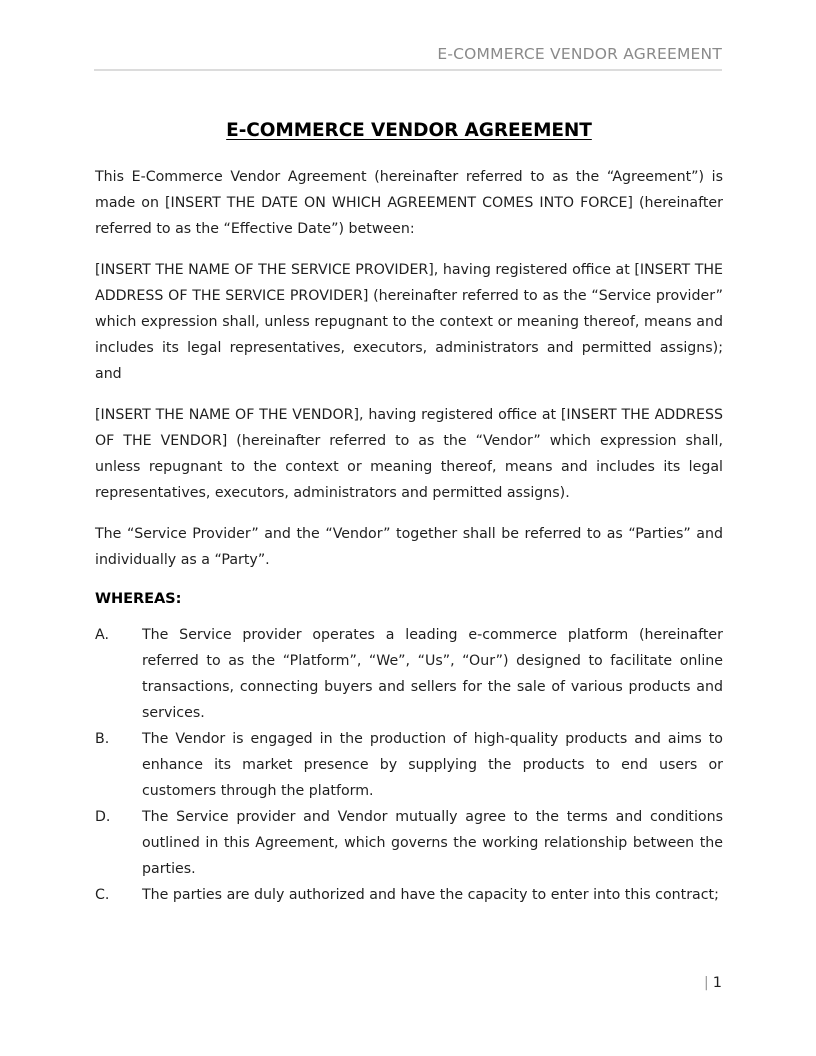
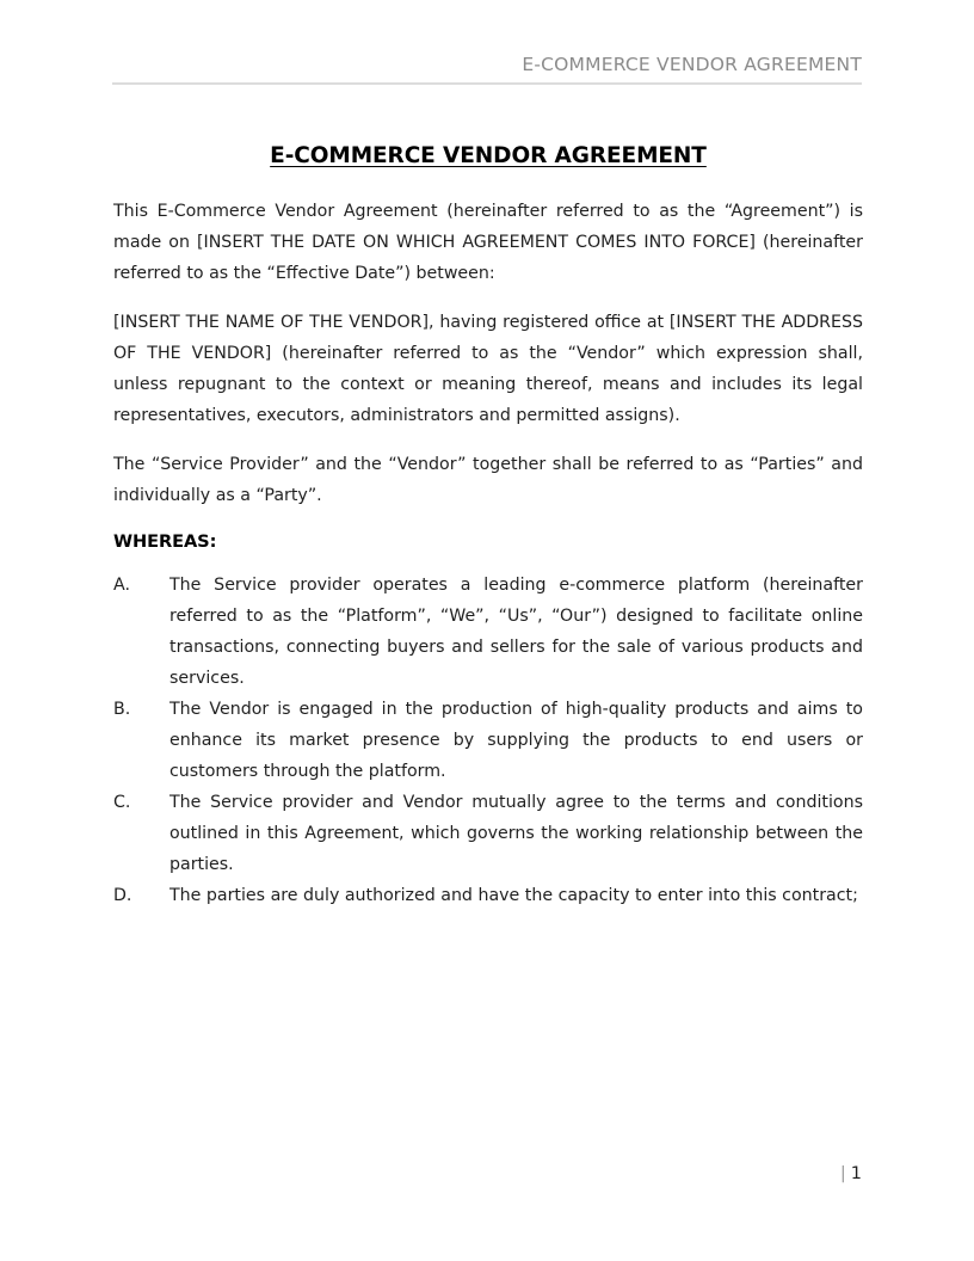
  E-COMMERCE VENDOR AGREEMENT
  E-COMMERCE VENDOR AGREEMENT
  This E-Commerce Vendor Agreement (hereinafter referred to as the “Agreement”) is made on [INSERT THE DATE ON WHICH AGREEMENT COMES INTO FORCE] (hereinafter referred to as the “Effective Date”) between:
- [INSERT THE NAME OF THE SERVICE PROVIDER], having registered office at [INSERT THE ADDRESS OF THE SERVICE PROVIDER] (hereinafter referred to as the “Service provider” which expression shall, unless repugnant to the context or meaning thereof, means and includes its legal representatives, executors, administrators and permitted assigns); and
  [INSERT THE NAME OF THE VENDOR], having registered office at [INSERT THE ADDRESS OF THE VENDOR] (hereinafter referred to as the “Vendor” which expression shall, unless repugnant to the context or meaning thereof, means and includes its legal representatives, executors, administrators and permitted assigns).
  The “Service Provider” and the “Vendor” together shall be referred to as “Parties” and individually as a “Party”.
  WHEREAS:
  A.
  The Service provider operates a leading e-commerce platform (hereinafter referred to as the “Platform”, “We”, “Us”, “Our”) designed to facilitate online transactions, connecting buyers and sellers for the sale of various products and services.
  B.
  The Vendor is engaged in the production of high-quality products and aims to enhance its market presence by supplying the products to end users or customers through the platform.
- D.
+ C.
  The Service provider and Vendor mutually agree to the terms and conditions outlined in this Agreement, which governs the working relationship between the parties.
- C.
+ D.
  The parties are duly authorized and have the capacity to enter into this contract;
  | 1
